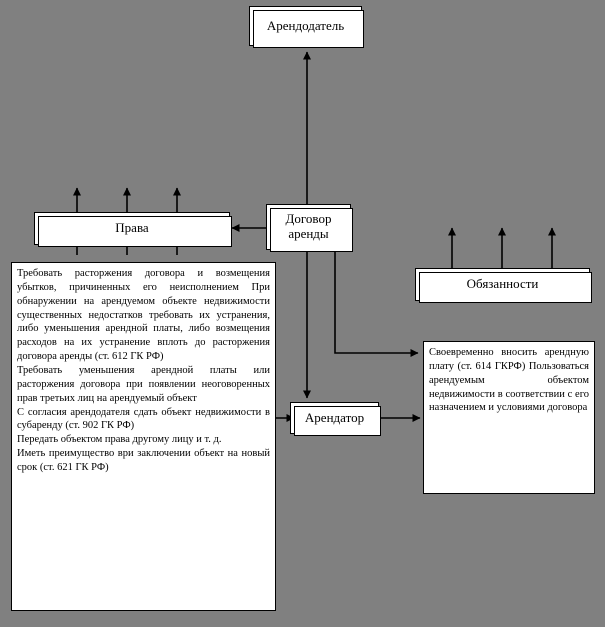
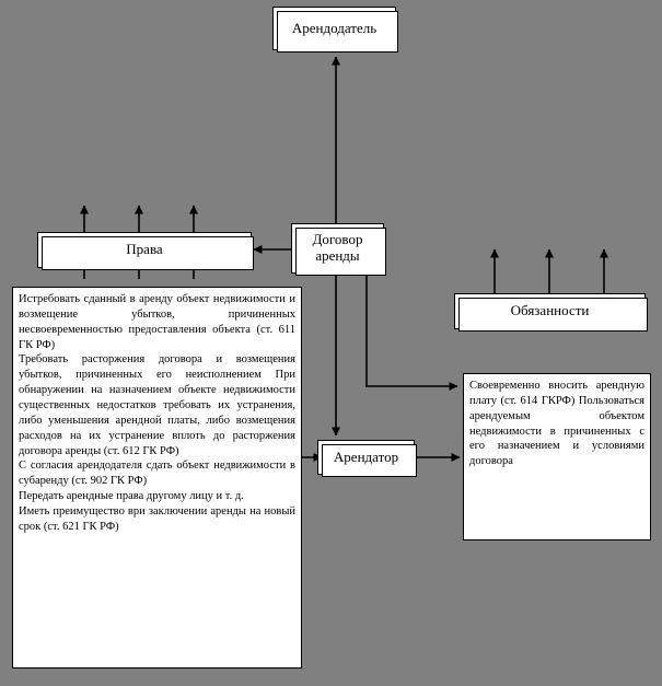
  Арендодатель
  Договор
  аренды
  Права
  Обязанности
  Арендатор
+ Истребовать сданный в аренду объект недвижимости и возмещение убытков, причиненных несвоевременностью предоставления объекта (ст. 611 ГК РФ)
- Требовать расторжения договора и возмещения убытков, причиненных его неисполнением При обнаружении на арендуемом объекте недвижимости существенных недостатков требовать их устранения, либо уменьшения арендной платы, либо возмещения расходов на их устранение вплоть до расторжения договора аренды (ст. 612 ГК РФ)
+ Требовать расторжения договора и возмещения убытков, причиненных его неисполнением При обнаружении на назначением объекте недвижимости существенных недостатков требовать их устранения, либо уменьшения арендной платы, либо возмещения расходов на их устранение вплоть до расторжения договора аренды (ст. 612 ГК РФ)
- Требовать уменьшения арендной платы или расторжения договора при появлении неоговоренных прав третьих лиц на арендуемый объект
  С согласия арендодателя сдать объект недвижимости в субаренду (ст. 902 ГК РФ)
- Передать объектом права другому лицу и т. д.
+ Передать арендные права другому лицу и т. д.
- Иметь преимущество ври заключении объект на новый срок (ст. 621 ГК РФ)
+ Иметь преимущество ври заключении аренды на новый срок (ст. 621 ГК РФ)
- Своевременно вносить арендную плату (ст. 614 ГКРФ) Пользоваться арендуемым объектом недвижимости в соответствии с его назначением и условиями договора
+ Своевременно вносить арендную плату (ст. 614 ГКРФ) Пользоваться арендуемым объектом недвижимости в причиненных с его назначением и условиями договора
